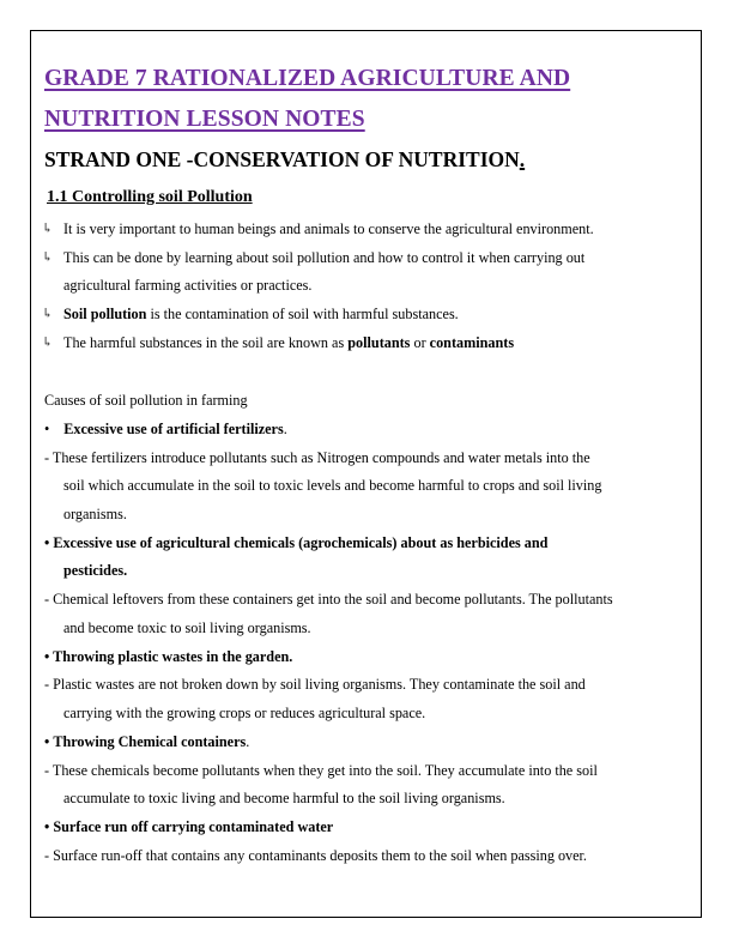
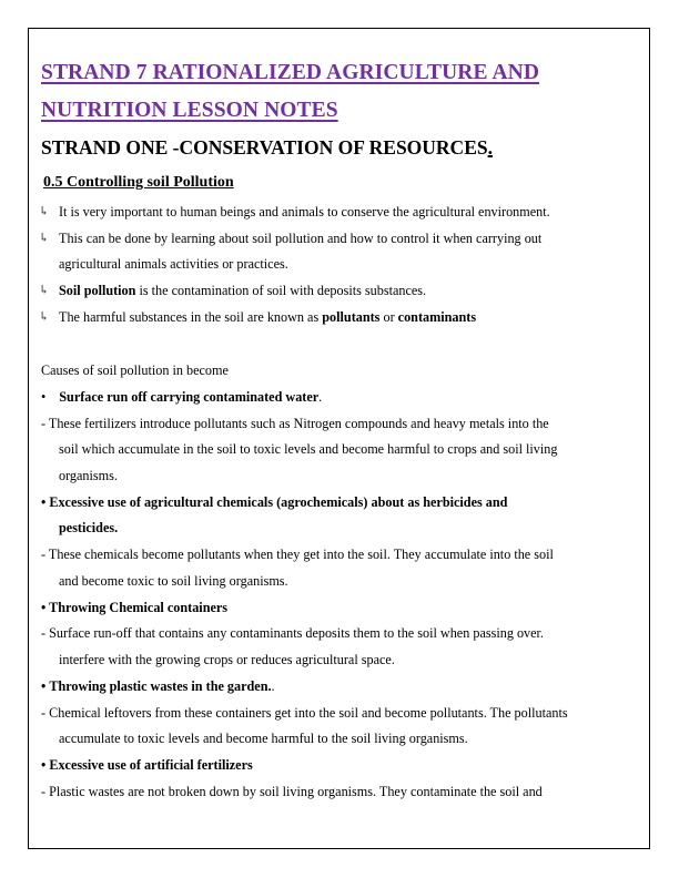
- GRADE 7 RATIONALIZED AGRICULTURE AND
+ STRAND 7 RATIONALIZED AGRICULTURE AND
  NUTRITION LESSON NOTES
- STRAND ONE -CONSERVATION OF NUTRITION.
+ STRAND ONE -CONSERVATION OF RESOURCES.
- 1.1 Controlling soil Pollution
+ 0.5 Controlling soil Pollution
  ↳
  It is very important to human beings and animals to conserve the agricultural environment.
  ↳
  This can be done by learning about soil pollution and how to control it when carrying out
- agricultural farming activities or practices.
+ agricultural animals activities or practices.
  ↳
- Soil pollution is the contamination of soil with harmful substances.
+ Soil pollution is the contamination of soil with deposits substances.
  ↳
  The harmful substances in the soil are known as pollutants or contaminants
- Causes of soil pollution in farming
+ Causes of soil pollution in become
- • Excessive use of artificial fertilizers.
+ • Surface run off carrying contaminated water.
- - These fertilizers introduce pollutants such as Nitrogen compounds and water metals into the
+ - These fertilizers introduce pollutants such as Nitrogen compounds and heavy metals into the
  soil which accumulate in the soil to toxic levels and become harmful to crops and soil living
  organisms.
  • Excessive use of agricultural chemicals (agrochemicals) about as herbicides and
  pesticides.
- - Chemical leftovers from these containers get into the soil and become pollutants. The pollutants
+ - These chemicals become pollutants when they get into the soil. They accumulate into the soil
  and become toxic to soil living organisms.
- • Throwing plastic wastes in the garden.
+ • Throwing Chemical containers
- - Plastic wastes are not broken down by soil living organisms. They contaminate the soil and
+ - Surface run-off that contains any contaminants deposits them to the soil when passing over.
- carrying with the growing crops or reduces agricultural space.
+ interfere with the growing crops or reduces agricultural space.
- • Throwing Chemical containers.
+ • Throwing plastic wastes in the garden..
- - These chemicals become pollutants when they get into the soil. They accumulate into the soil
+ - Chemical leftovers from these containers get into the soil and become pollutants. The pollutants
- accumulate to toxic living and become harmful to the soil living organisms.
+ accumulate to toxic levels and become harmful to the soil living organisms.
- • Surface run off carrying contaminated water
+ • Excessive use of artificial fertilizers
- - Surface run-off that contains any contaminants deposits them to the soil when passing over.
+ - Plastic wastes are not broken down by soil living organisms. They contaminate the soil and
